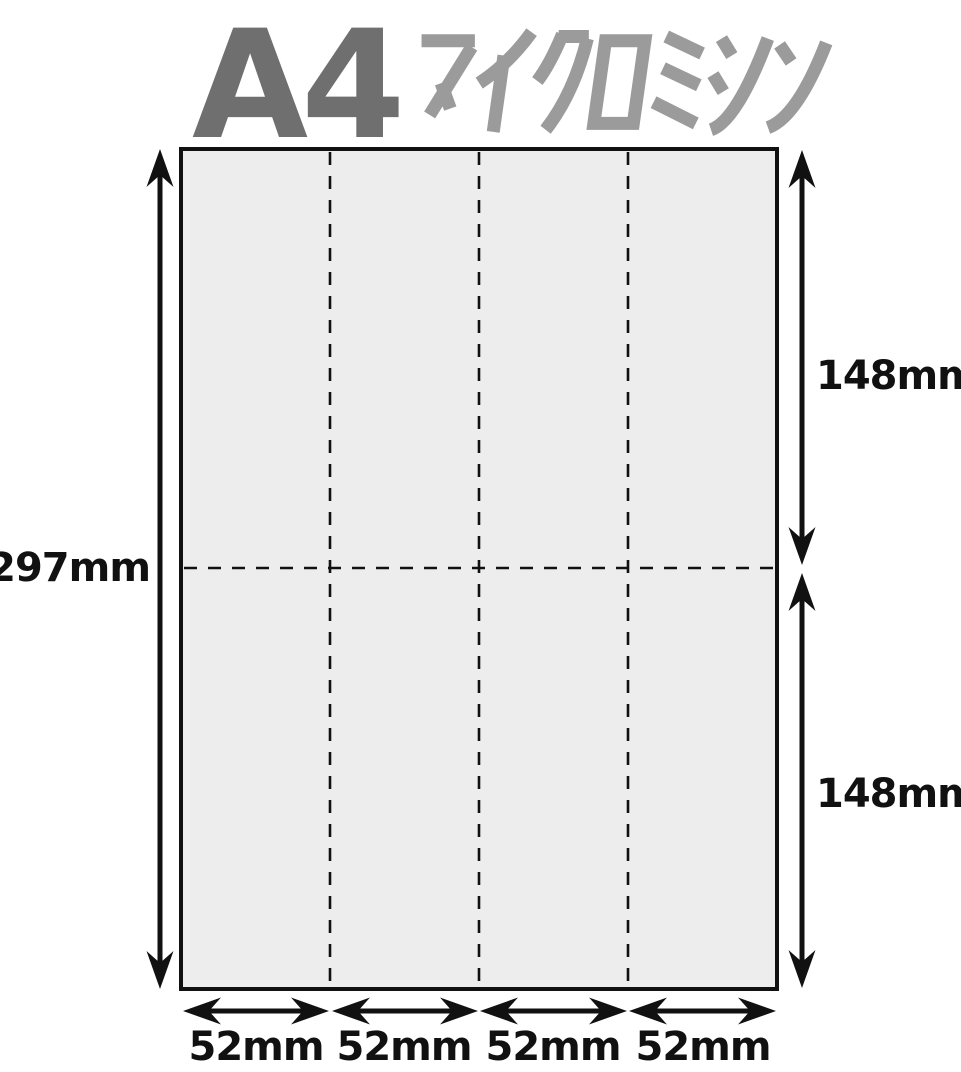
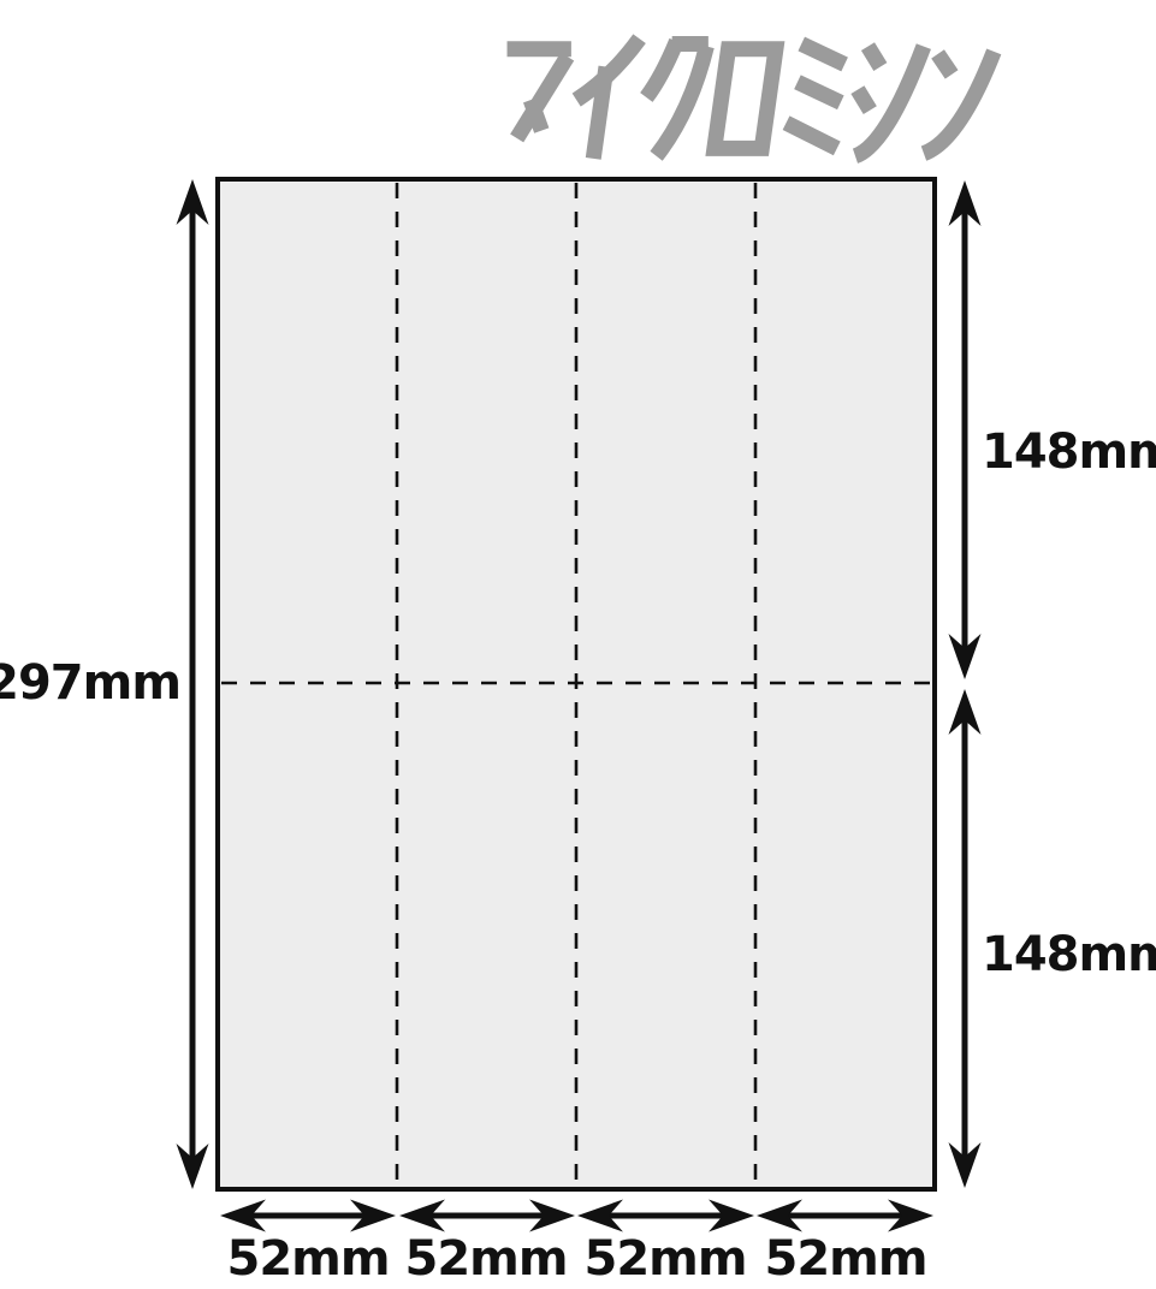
- A4
  297mm
  148mm
  148mm
  52mm
  52mm
  52mm
  52mm
